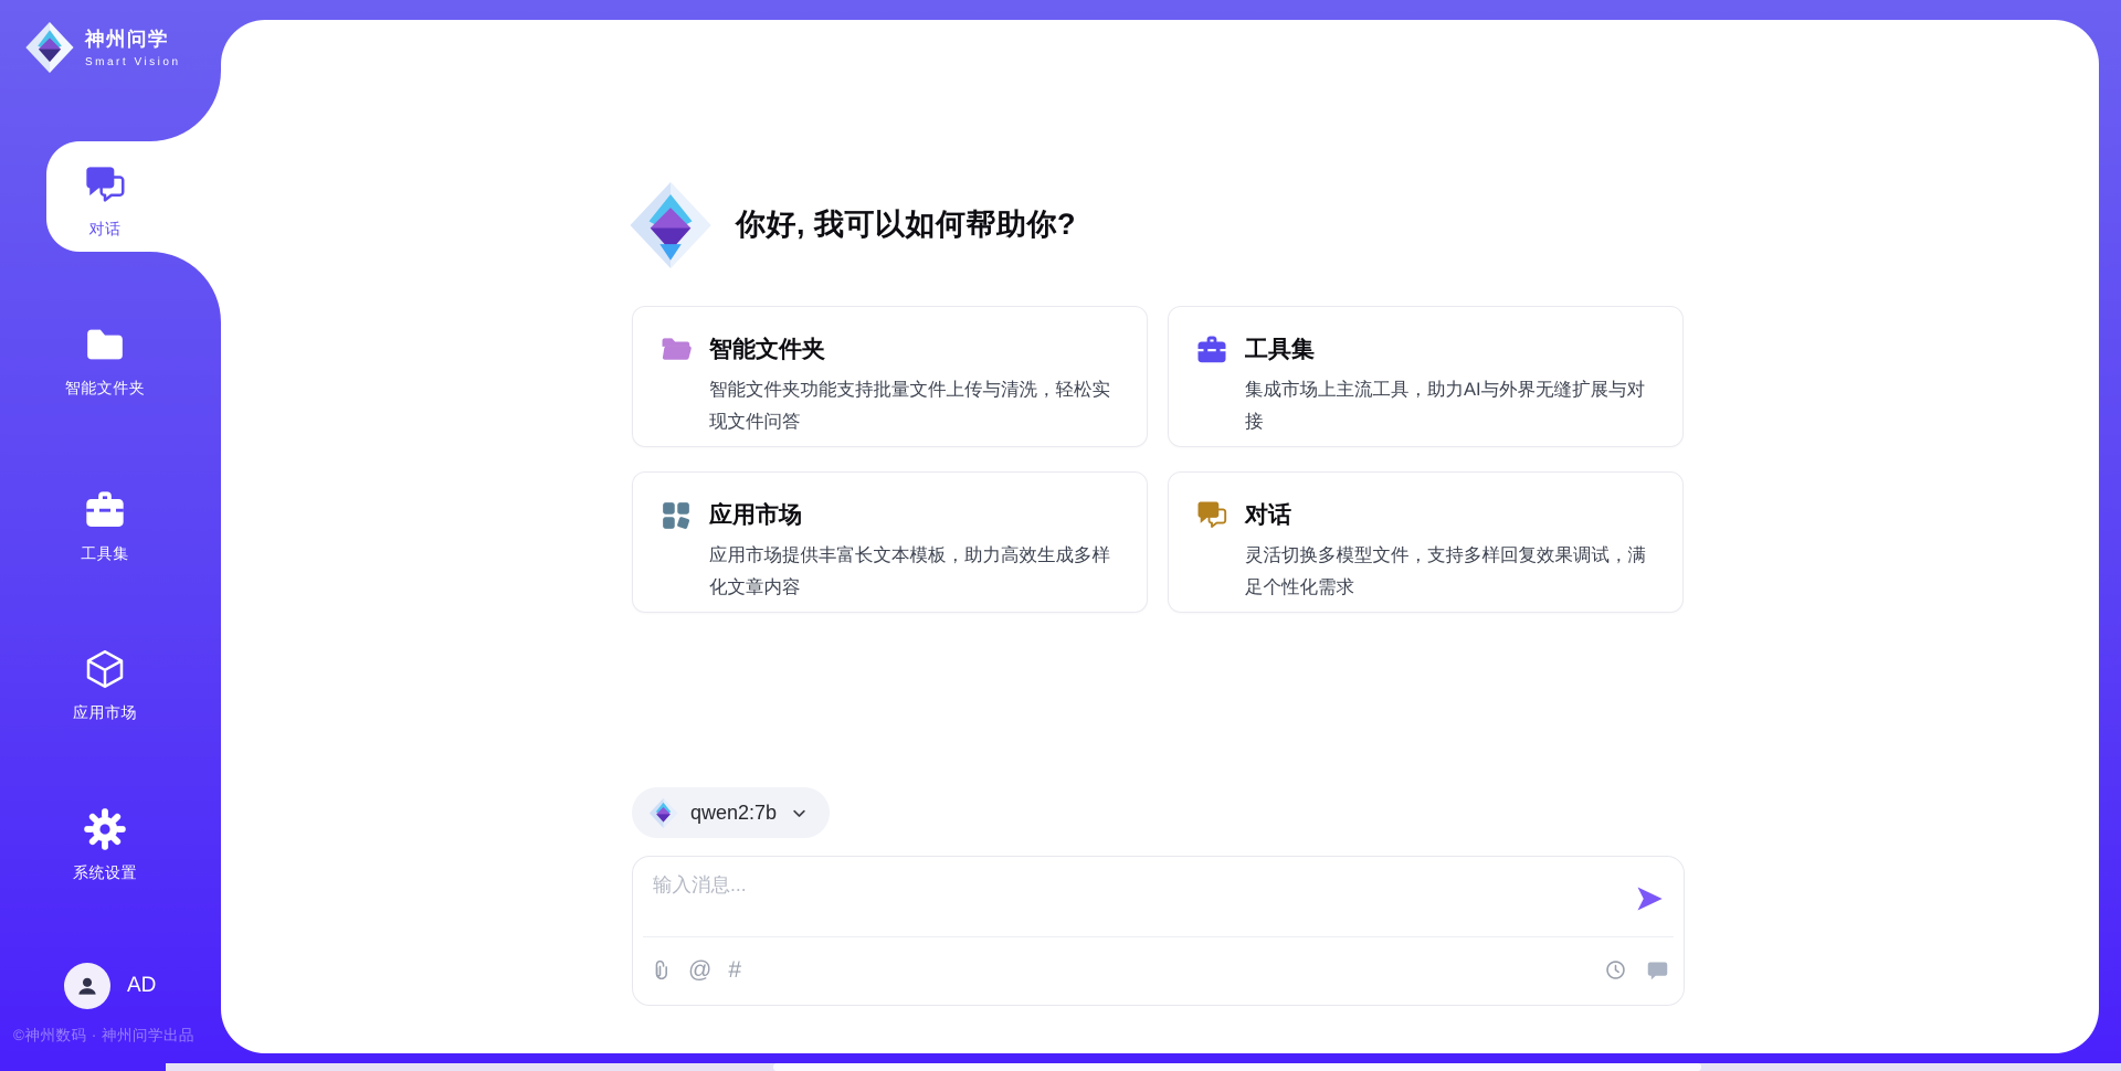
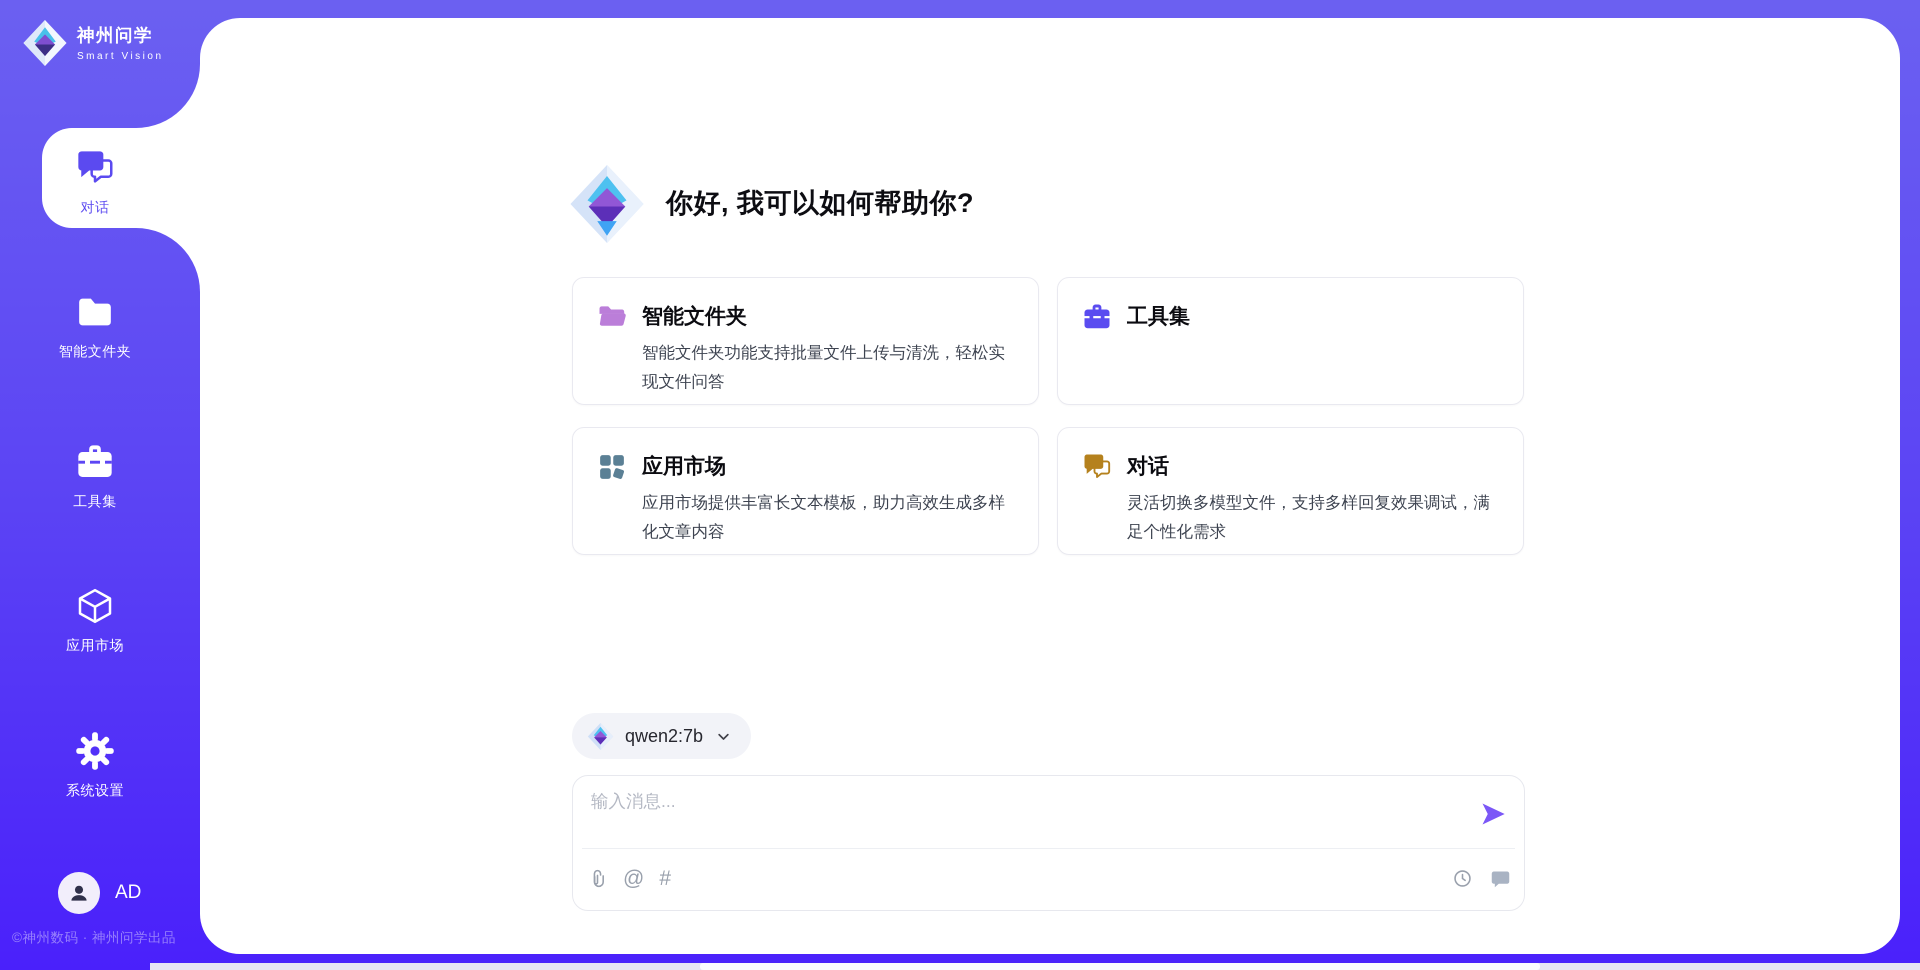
  你好, 我可以如何帮助你?
  智能文件夹
  智能文件夹功能支持批量文件上传与清洗，轻松实现文件问答
  工具集
- 集成市场上主流工具，助力AI与外界无缝扩展与对接
  应用市场
  应用市场提供丰富长文本模板，助力高效生成多样化文章内容
  对话
  灵活切换多模型文件，支持多样回复效果调试，满足个性化需求
  qwen2:7b
  输入消息...
  @
  #
  神州问学
  Smart Vision
  对话
  智能文件夹
  工具集
  应用市场
  系统设置
  AD
  ©神州数码 · 神州问学出品
